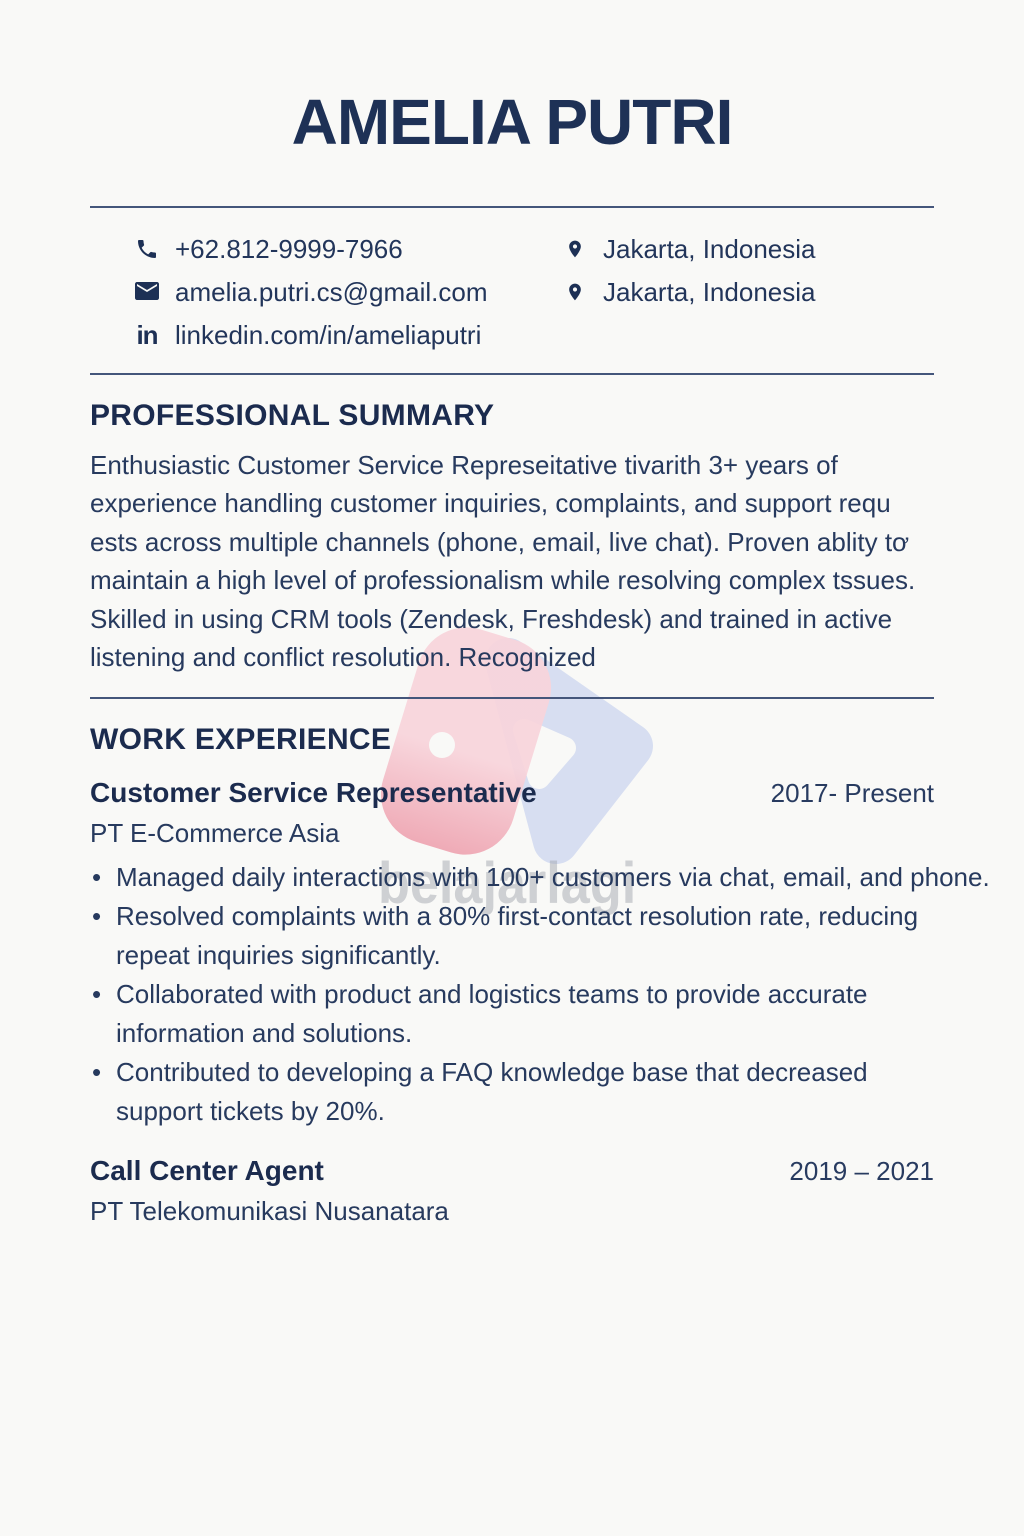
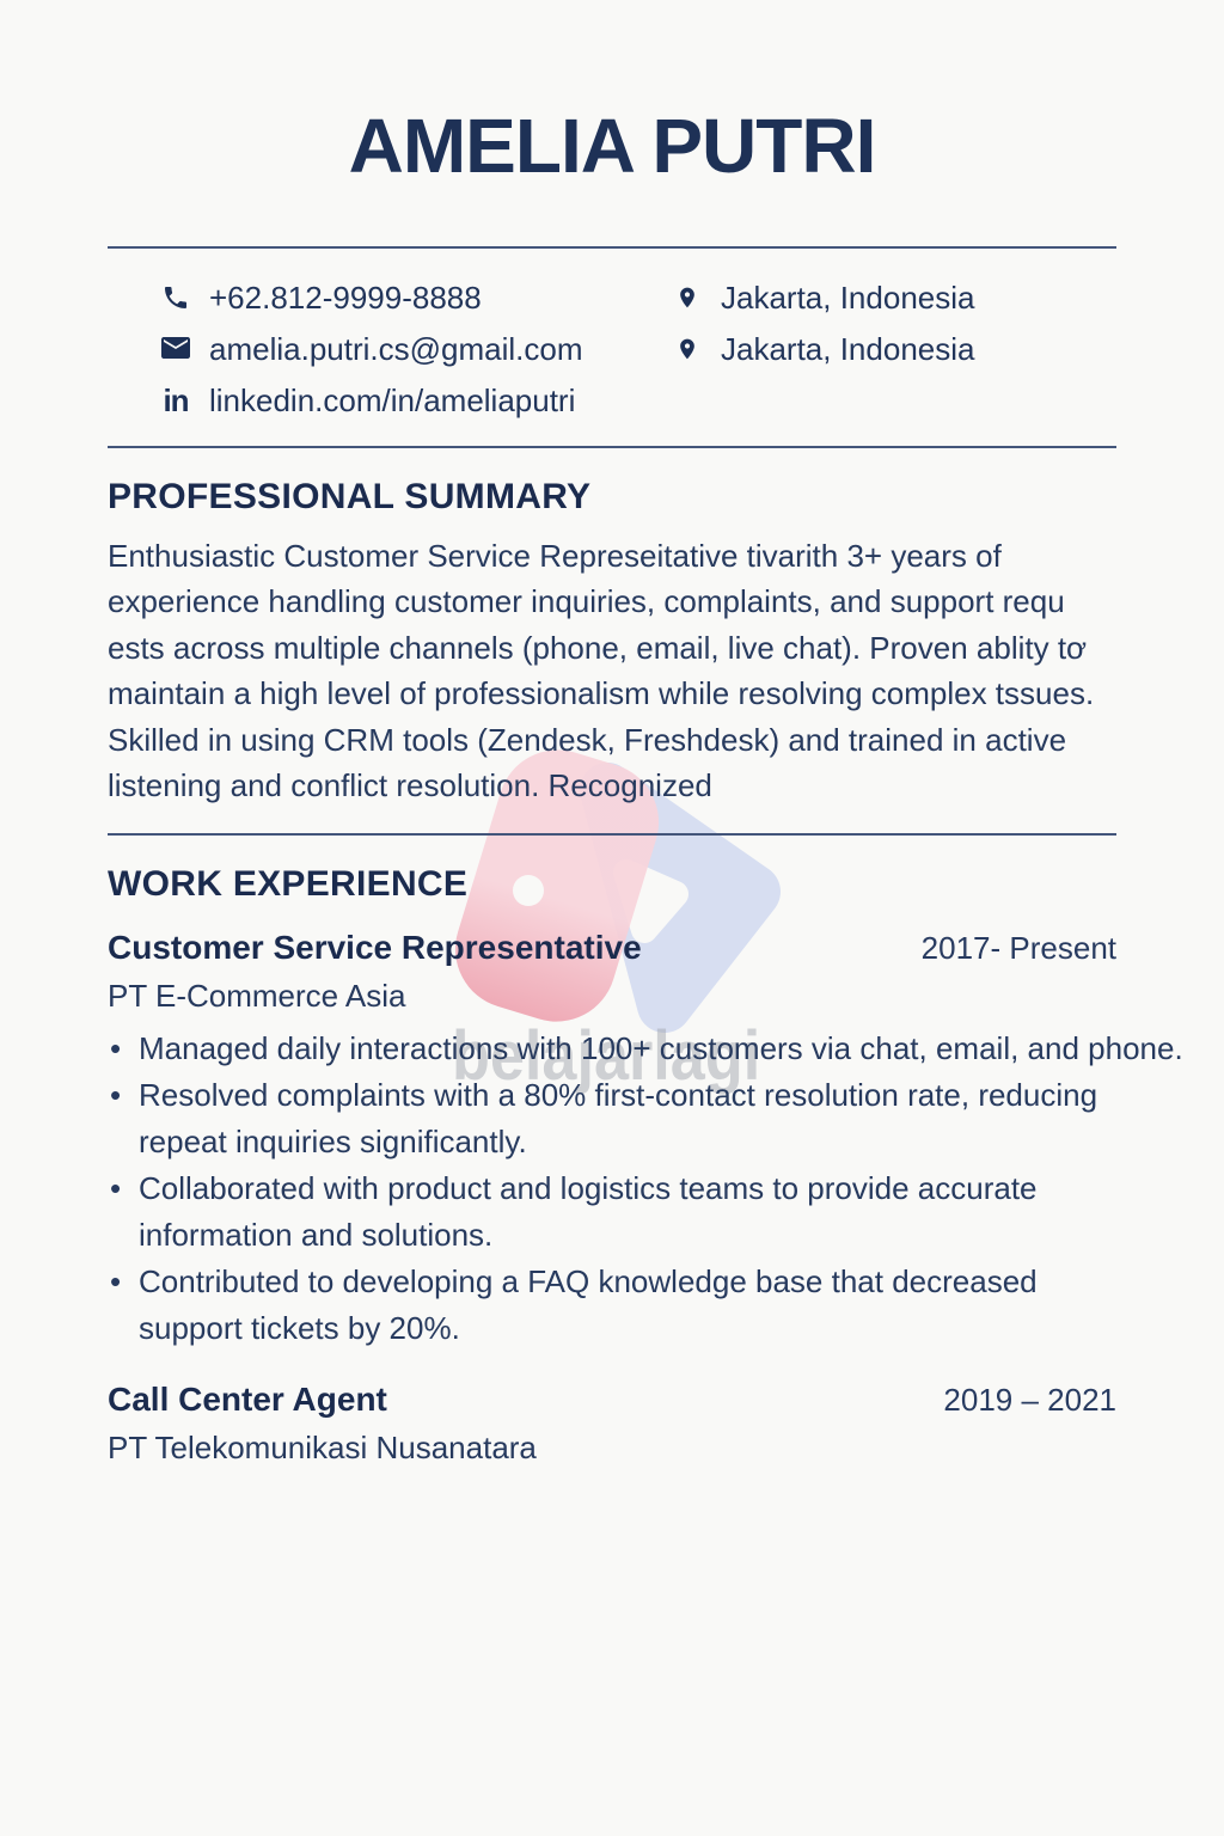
  belajarlagi
  AMELIA PUTRI
- +62.812-9999-7966
+ +62.812-9999-8888
  amelia.putri.cs@gmail.com
  in
  linkedin.com/in/ameliaputri
  Jakarta, Indonesia
  Jakarta, Indonesia
  PROFESSIONAL SUMMARY
  Enthusiastic Customer Service Represeitative tivarith 3+ years of
  experience handling customer inquiries, complaints, and support requ
  ests across multiple channels (phone, email, live chat). Proven ablity tơ
  maintain a high level of professionalism while resolving complex tssues.
  Skilled in using CRM tools (Zendesk, Freshdesk) and trained in active
  listening and conflict resolution. Recognized
  WORK EXPERIENCE
  Customer Service Representative
  2017- Present
  PT E-Commerce Asia
  Managed daily interactions with 100+ customers via chat, email, and phone.
  Resolved complaints with a 80% first-contact resolution rate, reducing
  repeat inquiries significantly.
  Collaborated with product and logistics teams to provide accurate
  information and solutions.
  Contributed to developing a FAQ knowledge base that decreased
  support tickets by 20%.
  Call Center Agent
  2019 – 2021
  PT Telekomunikasi Nusanatara
